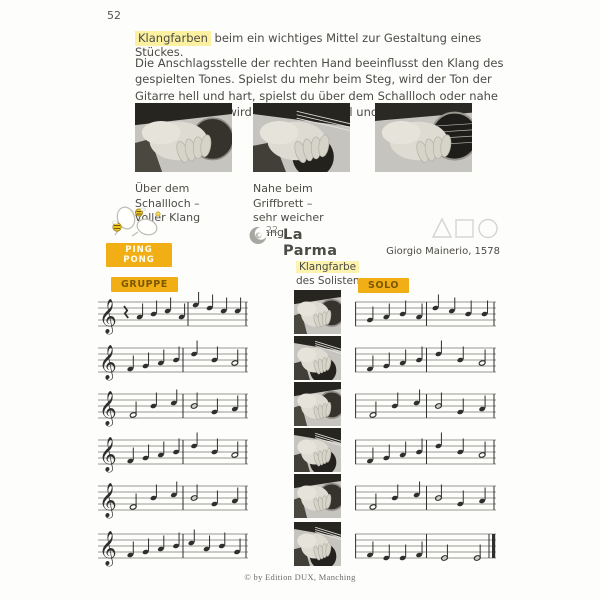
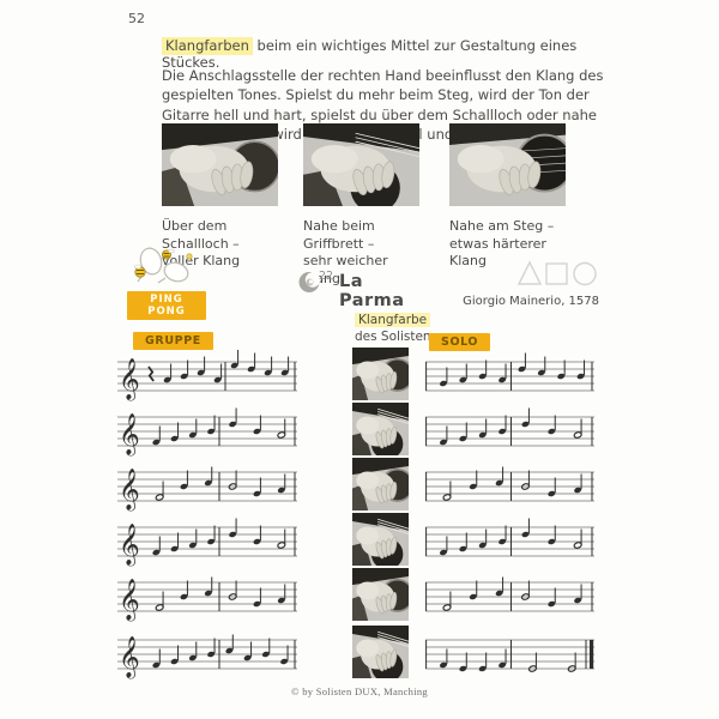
  52
  Klangfarben beim ein wichtiges Mittel zur Gestaltung eines Stückes.
  Die Anschlagsstelle der rechten Hand beeinflusst den Klang des gespielten Tones. Spielst du mehr beim Steg, wird der Ton der Gitarre hell und hart, spielst du über dem Schallloch oder nahe wirdl und
  Über dem Schallloch –
  voller Klang
  Nahe beim Griffbrett –
  sehr weicher ng
+ Nahe am Steg –
+ etwas härterer Klang
  PING PONG
  22
  La Parma
  Giorgio Mainerio, 1578
  GRUPPE
  Klangfarbe
  des Solisten
  SOLO
  𝄞
  𝄞
  𝄞
  𝄞
  𝄞
  𝄞
- © by Edition DUX, Manching
+ © by Solisten DUX, Manching
